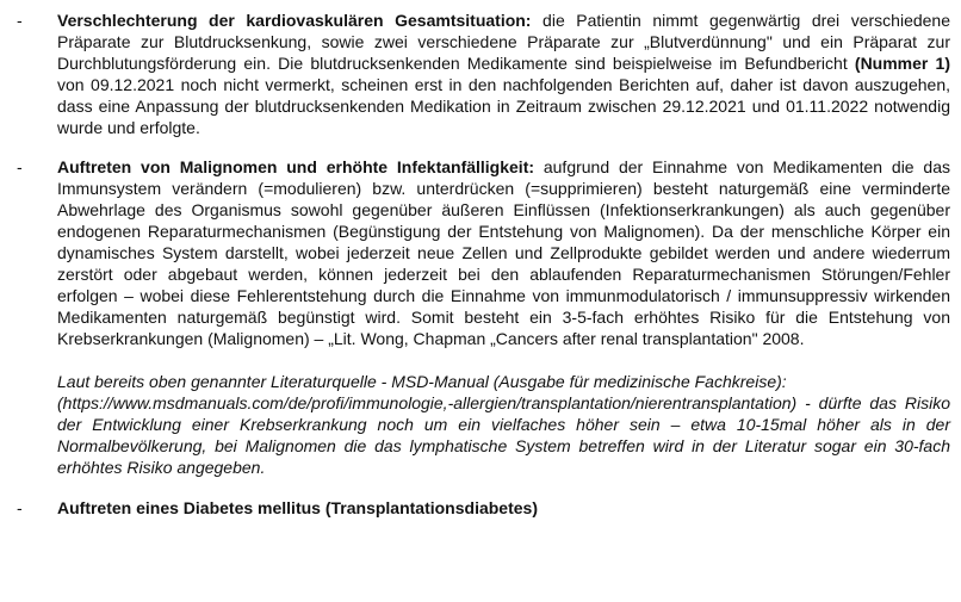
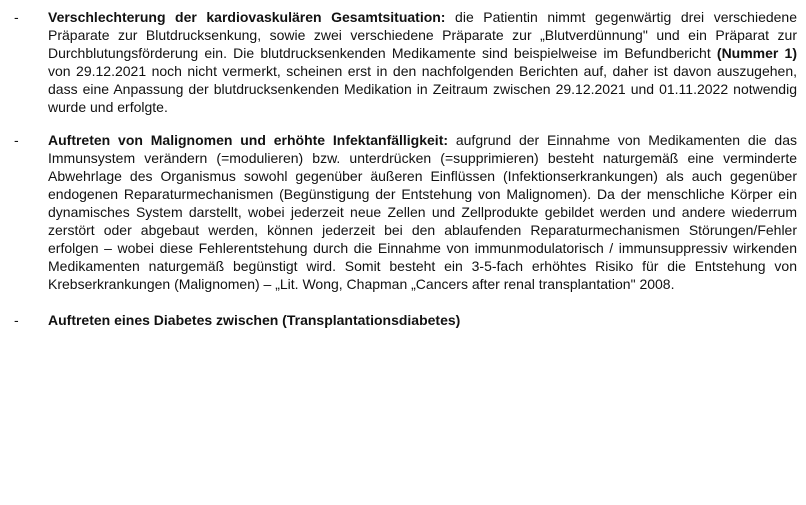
  -
- Verschlechterung der kardiovaskulären Gesamtsituation: die Patientin nimmt gegenwärtig drei verschiedene Präparate zur Blutdrucksenkung, sowie zwei verschiedene Präparate zur „Blutverdünnung" und ein Präparat zur Durchblutungsförderung ein. Die blutdrucksenkenden Medikamente sind beispielweise im Befundbericht (Nummer 1) von 09.12.2021 noch nicht vermerkt, scheinen erst in den nachfolgenden Berichten auf, daher ist davon auszugehen, dass eine Anpassung der blutdrucksenkenden Medikation in Zeitraum zwischen 29.12.2021 und 01.11.2022 notwendig wurde und erfolgte.
+ Verschlechterung der kardiovaskulären Gesamtsituation: die Patientin nimmt gegenwärtig drei verschiedene Präparate zur Blutdrucksenkung, sowie zwei verschiedene Präparate zur „Blutverdünnung" und ein Präparat zur Durchblutungsförderung ein. Die blutdrucksenkenden Medikamente sind beispielweise im Befundbericht (Nummer 1) von 29.12.2021 noch nicht vermerkt, scheinen erst in den nachfolgenden Berichten auf, daher ist davon auszugehen, dass eine Anpassung der blutdrucksenkenden Medikation in Zeitraum zwischen 29.12.2021 und 01.11.2022 notwendig wurde und erfolgte.
  -
  Auftreten von Malignomen und erhöhte Infektanfälligkeit: aufgrund der Einnahme von Medikamenten die das Immunsystem verändern (=modulieren) bzw. unterdrücken (=supprimieren) besteht naturgemäß eine verminderte Abwehrlage des Organismus sowohl gegenüber äußeren Einflüssen (Infektionserkrankungen) als auch gegenüber endogenen Reparaturmechanismen (Begünstigung der Entstehung von Malignomen). Da der menschliche Körper ein dynamisches System darstellt, wobei jederzeit neue Zellen und Zellprodukte gebildet werden und andere wiederrum zerstört oder abgebaut werden, können jederzeit bei den ablaufenden Reparaturmechanismen Störungen/Fehler erfolgen – wobei diese Fehlerentstehung durch die Einnahme von immunmodulatorisch / immunsuppressiv wirkenden Medikamenten naturgemäß begünstigt wird. Somit besteht ein 3-5-fach erhöhtes Risiko für die Entstehung von Krebserkrankungen (Malignomen) – „Lit. Wong, Chapman „Cancers after renal transplantation" 2008.
- Laut bereits oben genannter Literaturquelle - MSD-Manual (Ausgabe für medizinische Fachkreise):
- (https://www.msdmanuals.com/de/profi/immunologie,-allergien/transplantation/nierentransplantation) - dürfte das Risiko der Entwicklung einer Krebserkrankung noch um ein vielfaches höher sein – etwa 10-15mal höher als in der Normalbevölkerung, bei Malignomen die das lymphatische System betreffen wird in der Literatur sogar ein 30-fach erhöhtes Risiko angegeben.
  -
- Auftreten eines Diabetes mellitus (Transplantationsdiabetes)
+ Auftreten eines Diabetes zwischen (Transplantationsdiabetes)
